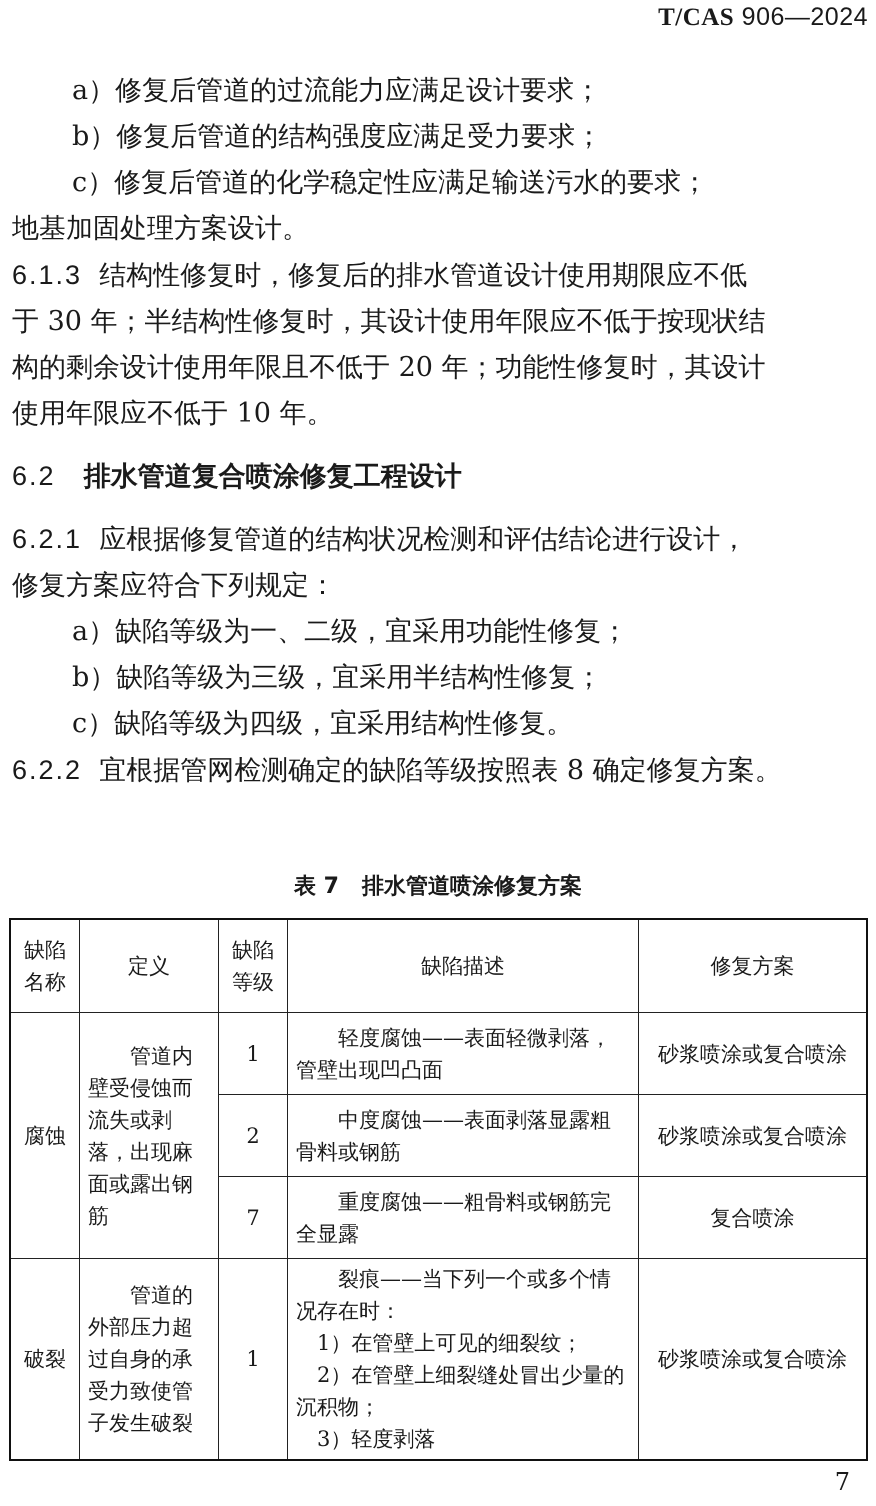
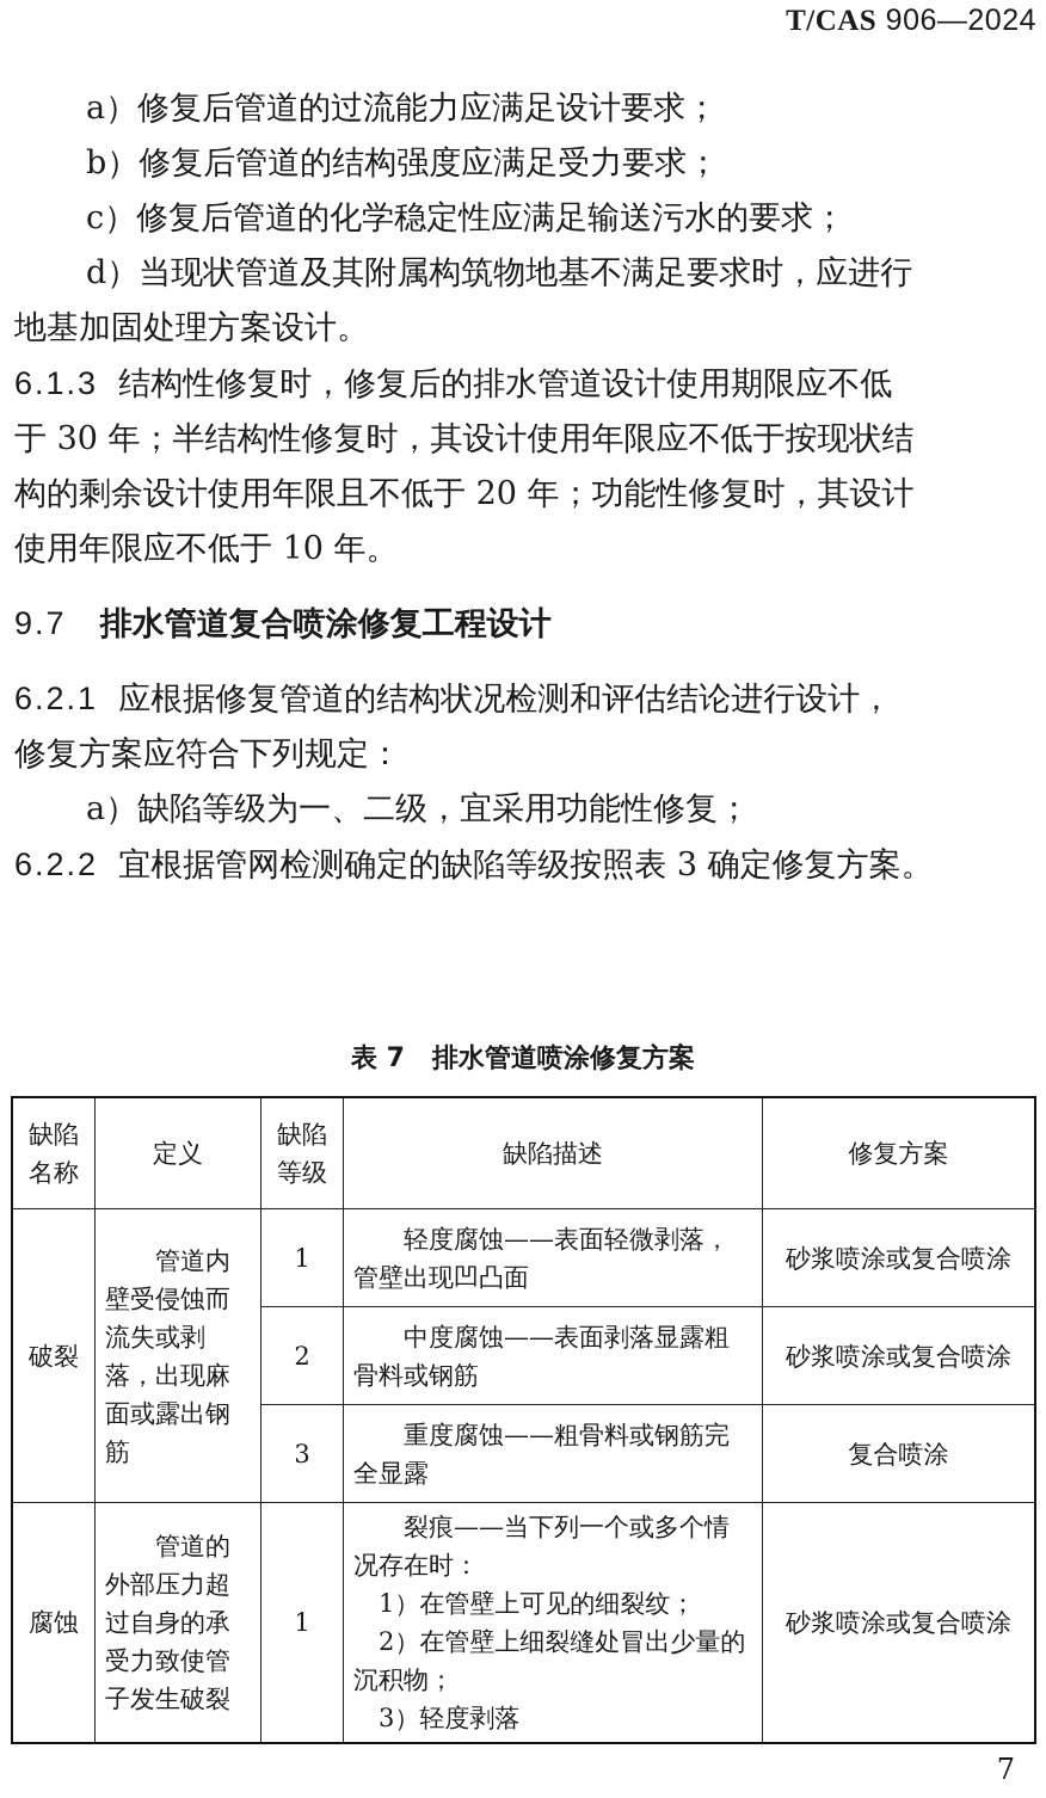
  T/CAS 906—2024
  a）修复后管道的过流能力应满足设计要求；
  b）修复后管道的结构强度应满足受力要求；
  c）修复后管道的化学稳定性应满足输送污水的要求；
+ d）当现状管道及其附属构筑物地基不满足要求时，应进行
  地基加固处理方案设计。
  6.1.3 结构性修复时，修复后的排水管道设计使用期限应不低
  于 30 年；半结构性修复时，其设计使用年限应不低于按现状结
  构的剩余设计使用年限且不低于 20 年；功能性修复时，其设计
  使用年限应不低于 10 年。
- 6.2 排水管道复合喷涂修复工程设计
+ 9.7 排水管道复合喷涂修复工程设计
  6.2.1 应根据修复管道的结构状况检测和评估结论进行设计，
  修复方案应符合下列规定：
  a）缺陷等级为一、二级，宜采用功能性修复；
- b）缺陷等级为三级，宜采用半结构性修复；
- c）缺陷等级为四级，宜采用结构性修复。
- 6.2.2 宜根据管网检测确定的缺陷等级按照表 8 确定修复方案。
+ 6.2.2 宜根据管网检测确定的缺陷等级按照表 3 确定修复方案。
  表 7 排水管道喷涂修复方案
  缺陷名称	定义	缺陷等级	缺陷描述	修复方案
- 腐蚀	管道内壁受侵蚀而流失或剥落，出现麻面或露出钢筋	1	轻度腐蚀——表面轻微剥落，管壁出现凹凸面	砂浆喷涂或复合喷涂
+ 破裂	管道内壁受侵蚀而流失或剥落，出现麻面或露出钢筋	1	轻度腐蚀——表面轻微剥落，管壁出现凹凸面	砂浆喷涂或复合喷涂
  2	中度腐蚀——表面剥落显露粗骨料或钢筋	砂浆喷涂或复合喷涂
- 7	重度腐蚀——粗骨料或钢筋完全显露	复合喷涂
+ 3	重度腐蚀——粗骨料或钢筋完全显露	复合喷涂
- 破裂	管道的外部压力超过自身的承受力致使管子发生破裂	1	裂痕——当下列一个或多个情况存在时： 1）在管壁上可见的细裂纹； 2）在管壁上细裂缝处冒出少量的沉积物； 3）轻度剥落	砂浆喷涂或复合喷涂
+ 腐蚀	管道的外部压力超过自身的承受力致使管子发生破裂	1	裂痕——当下列一个或多个情况存在时： 1）在管壁上可见的细裂纹； 2）在管壁上细裂缝处冒出少量的沉积物； 3）轻度剥落	砂浆喷涂或复合喷涂
  7
